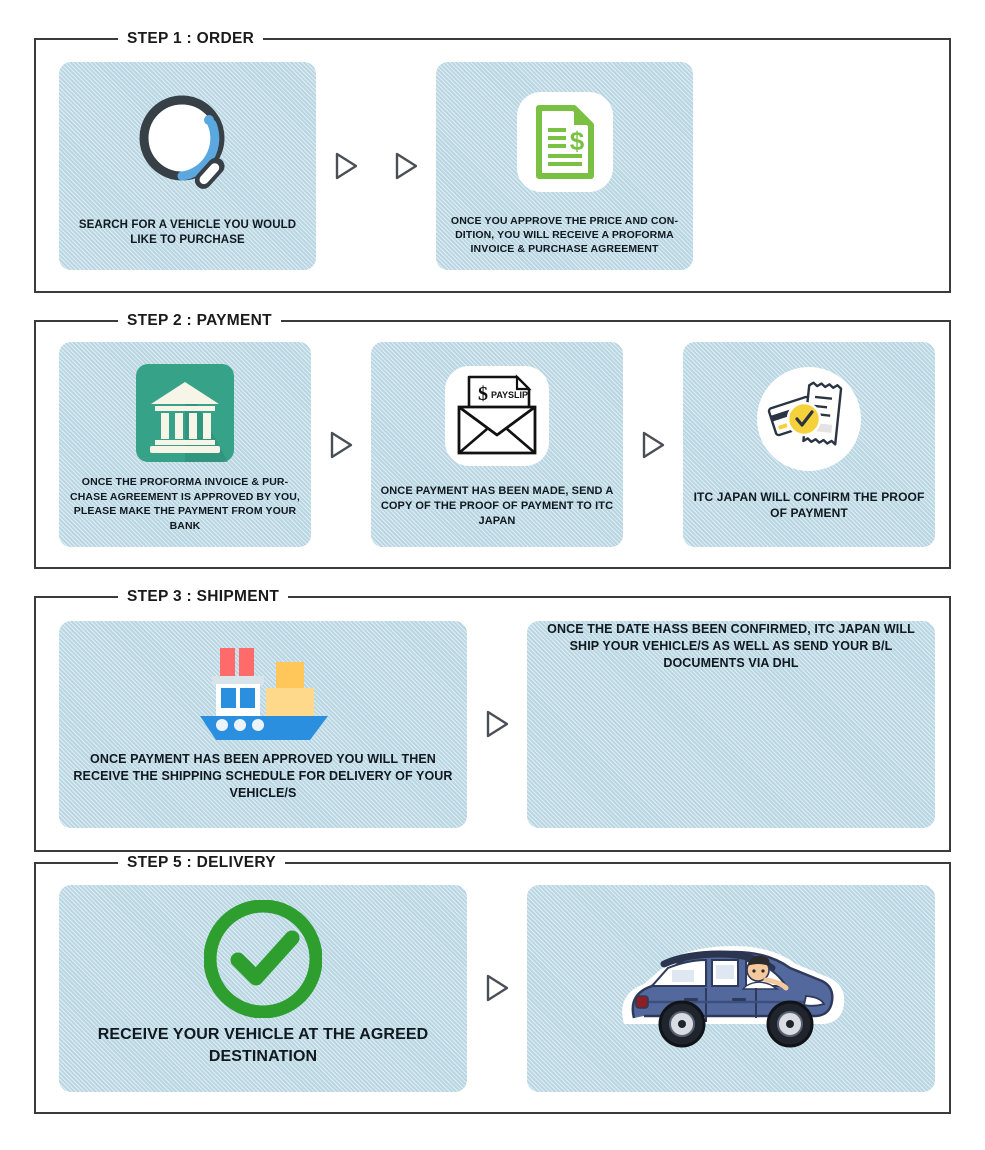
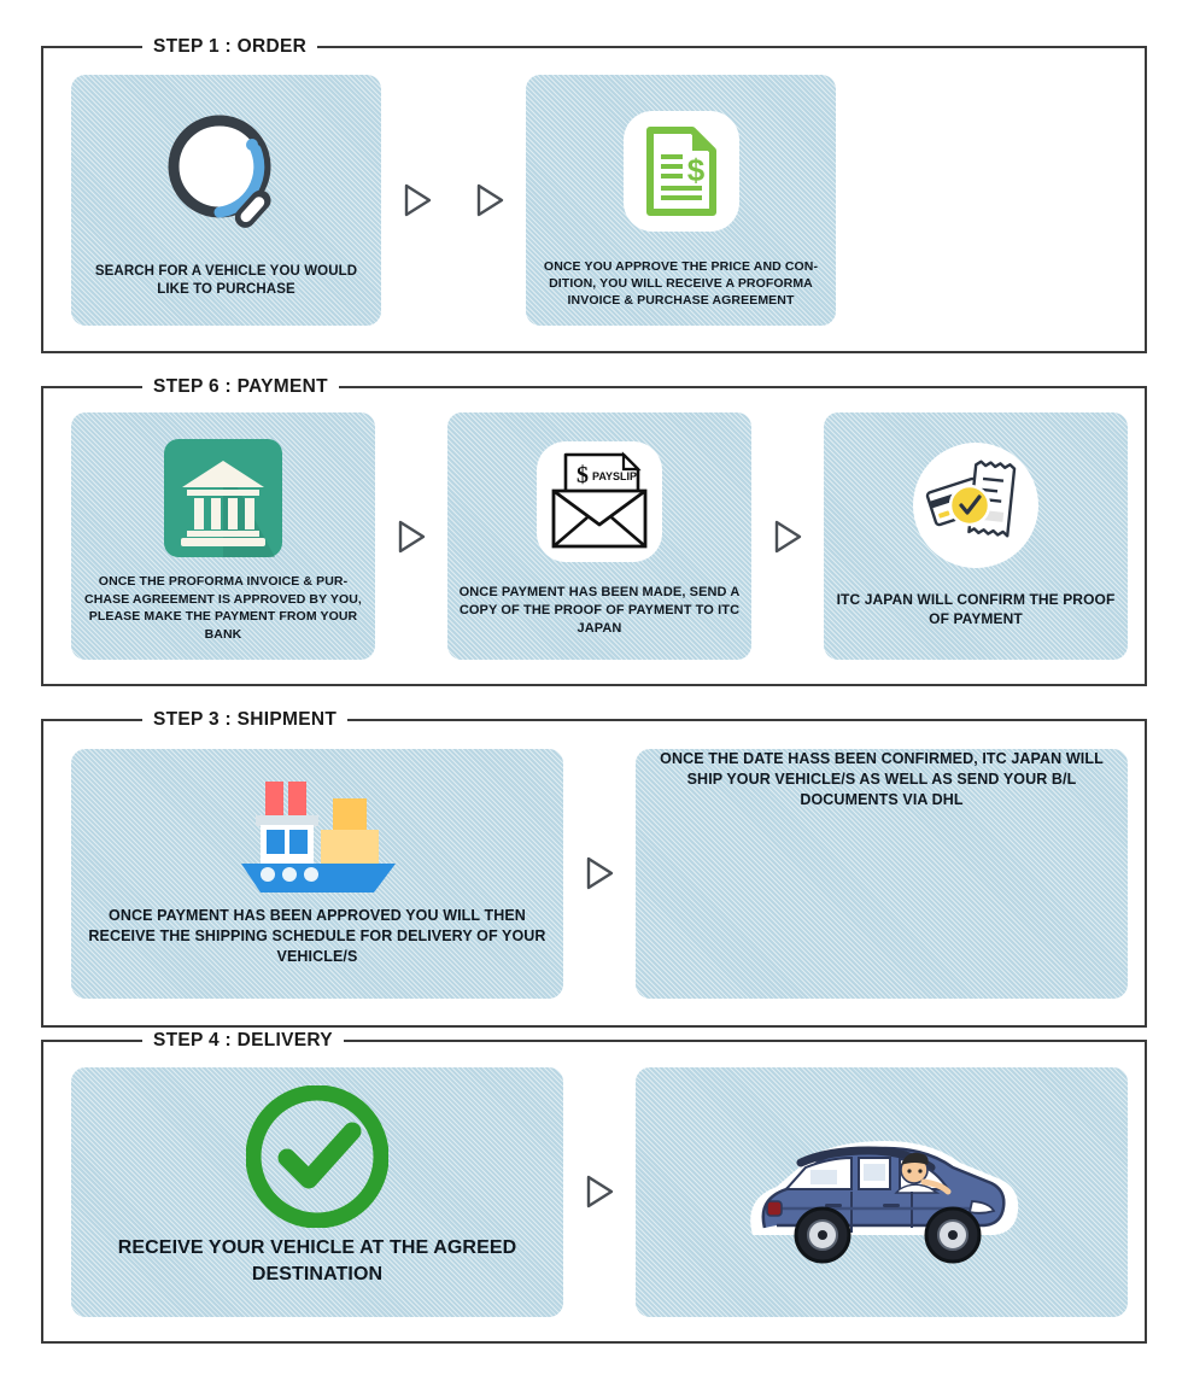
  STEP 1 : ORDER
  SEARCH FOR A VEHICLE YOU WOULD LIKE TO PURCHASE
  $
  ONCE YOU APPROVE THE PRICE AND CON-DITION, YOU WILL RECEIVE A PROFORMA INVOICE & PURCHASE AGREEMENT
- STEP 2 : PAYMENT
+ STEP 6 : PAYMENT
  ONCE THE PROFORMA INVOICE & PUR-CHASE AGREEMENT IS APPROVED BY YOU, PLEASE MAKE THE PAYMENT FROM YOUR BANK
  $
  PAYSLIP
  ONCE PAYMENT HAS BEEN MADE, SEND A COPY OF THE PROOF OF PAYMENT TO ITC JAPAN
  ITC JAPAN WILL CONFIRM THE PROOF OF PAYMENT
  STEP 3 : SHIPMENT
  ONCE PAYMENT HAS BEEN APPROVED YOU WILL THEN RECEIVE THE SHIPPING SCHEDULE FOR DELIVERY OF YOUR VEHICLE/S
  ONCE THE DATE HASS BEEN CONFIRMED, ITC JAPAN WILL SHIP YOUR VEHICLE/S AS WELL AS SEND YOUR B/L DOCUMENTS VIA DHL
- STEP 5 : DELIVERY
+ STEP 4 : DELIVERY
  RECEIVE YOUR VEHICLE AT THE AGREED DESTINATION
